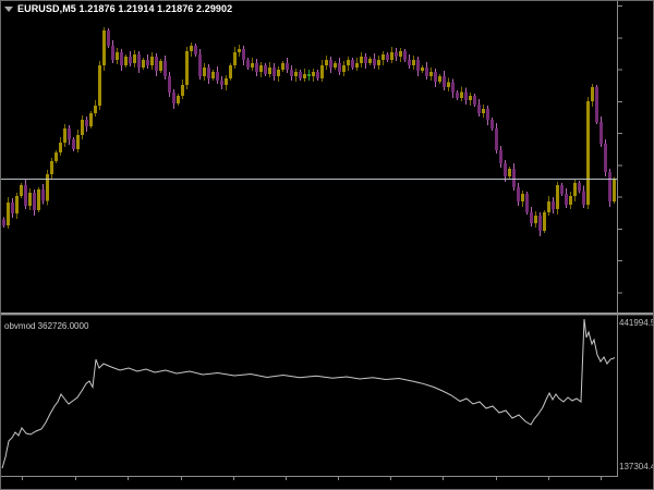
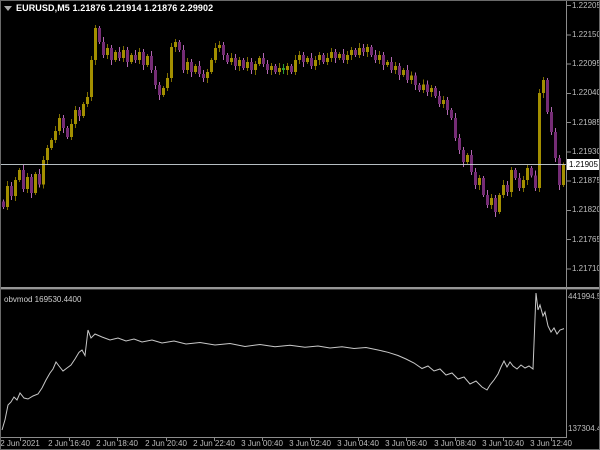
  EURUSD,M5 1.21876 1.21914 1.21876 2.29902
+ 1.22205
+ 1.22150
+ 1.22095
+ 1.22040
+ 1.21985
+ 1.21930
+ 1.21875
+ 1.21820
+ 1.21765
+ 1.21710
+ 1.21905
+ 2 Jun 2021
+ 2 Jun 16:40
+ 2 Jun 18:40
+ 2 Jun 20:40
+ 2 Jun 22:40
+ 3 Jun 00:40
+ 3 Jun 02:40
+ 3 Jun 04:40
+ 3 Jun 06:40
+ 3 Jun 08:40
+ 3 Jun 10:40
+ 3 Jun 12:40
- obvmod 362726.0000
+ obvmod 169530.4400
  441994.5
  137304.4
